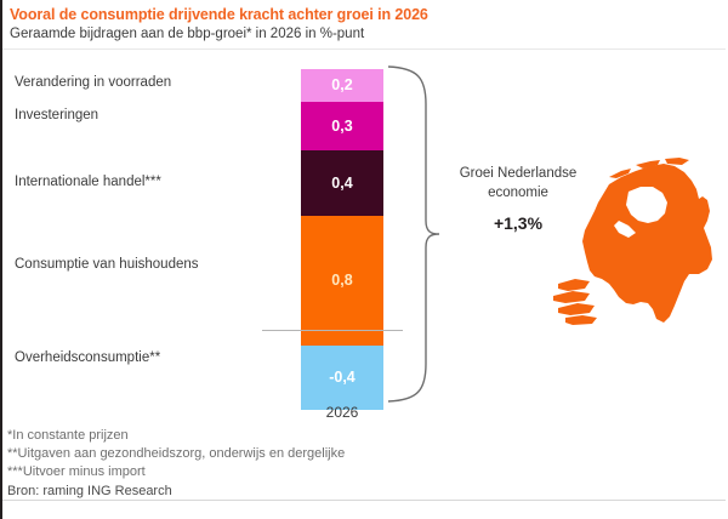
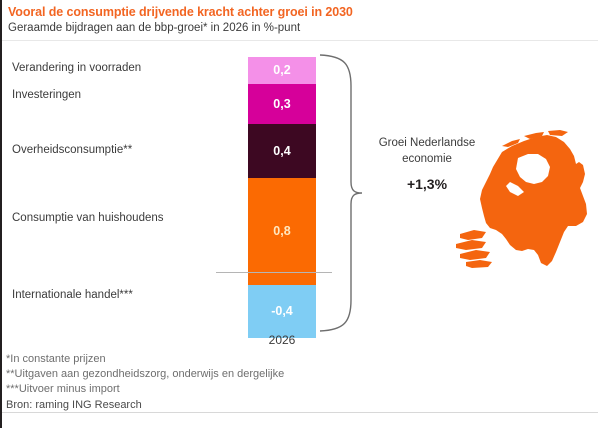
- Vooral de consumptie drijvende kracht achter groei in 2026
+ Vooral de consumptie drijvende kracht achter groei in 2030
  Geraamde bijdragen aan de bbp-groei* in 2026 in %-punt
  Verandering in voorraden
  Investeringen
- Internationale handel***
+ Overheidsconsumptie**
  Consumptie van huishoudens
- Overheidsconsumptie**
+ Internationale handel***
  0,2
  0,3
  0,4
  0,8
  -0,4
  2026
  Groei Nederlandse
  economie
  +1,3%
  *In constante prijzen
  **Uitgaven aan gezondheidszorg, onderwijs en dergelijke
  ***Uitvoer minus import
  Bron: raming ING Research
